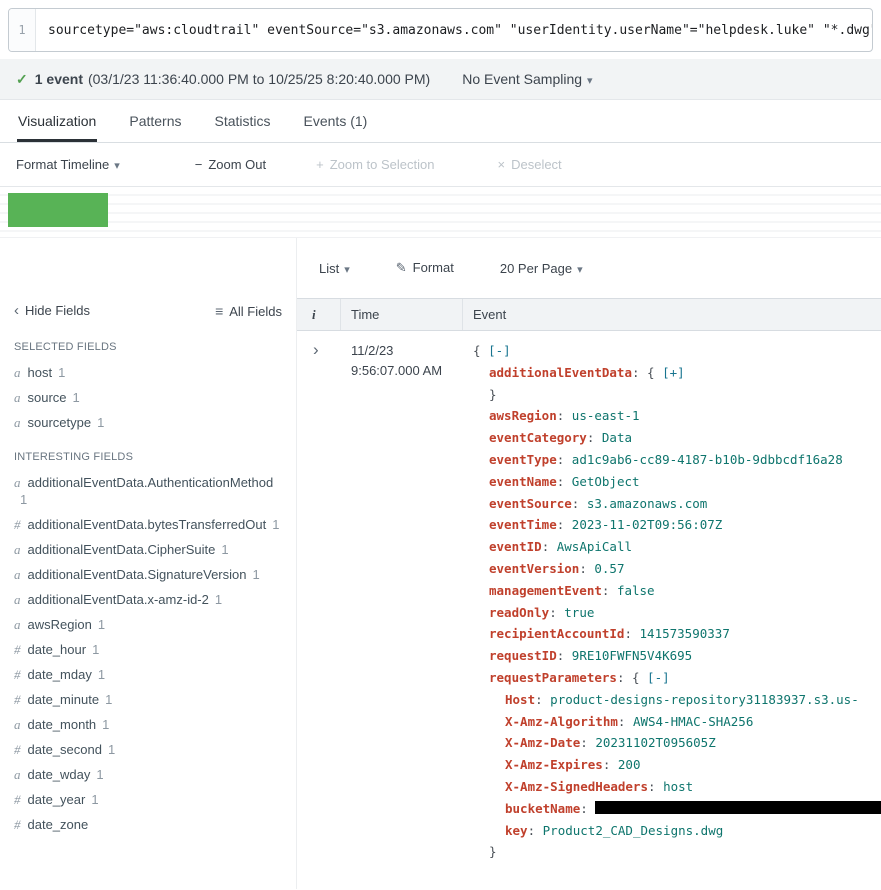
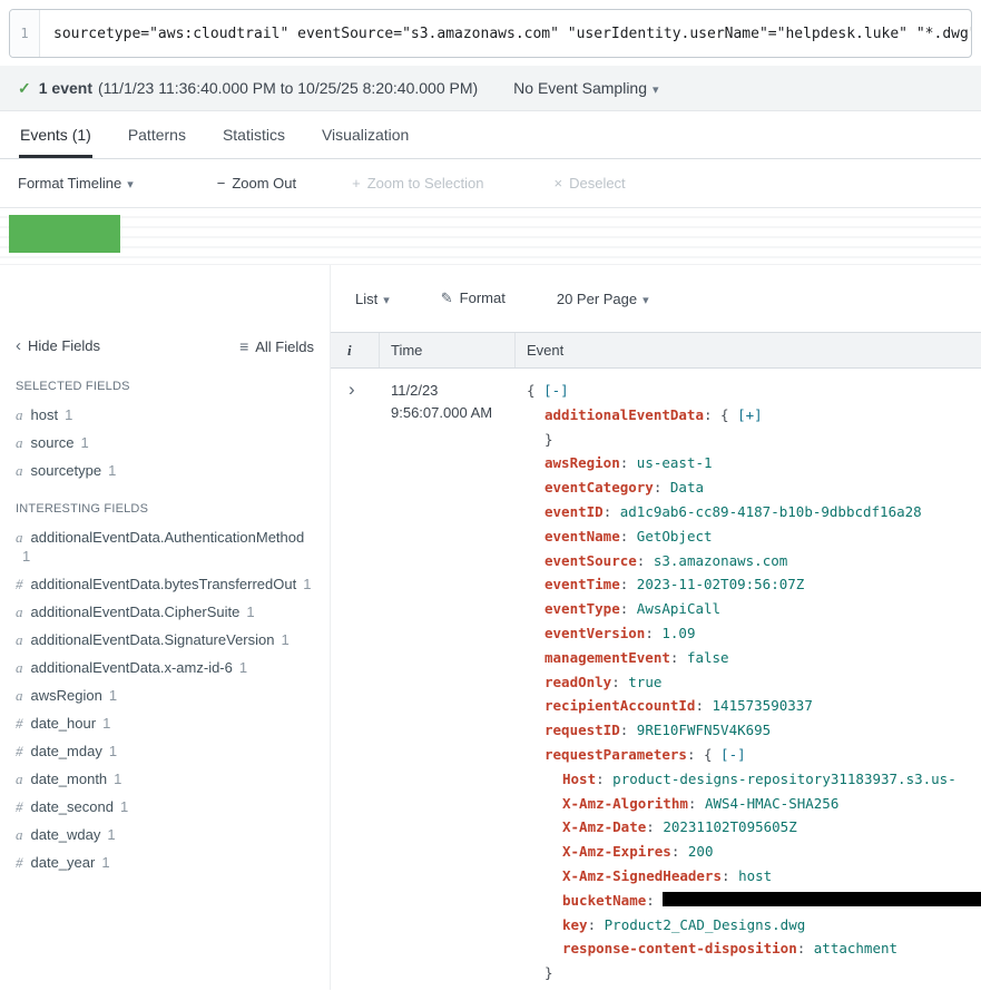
  1
  sourcetype="aws:cloudtrail" eventSource="s3.amazonaws.com" "userIdentity.userName"="helpdesk.luke" "*.dwg
  1 event
- (03/1/23 11:36:40.000 PM to 10/25/25 8:20:40.000 PM)
+ (11/1/23 11:36:40.000 PM to 10/25/25 8:20:40.000 PM)
  No Event Sampling
- Visualization
+ Events (1)
  Patterns
  Statistics
- Events (1)
+ Visualization
  Format Timeline
  Zoom Out
  Zoom to Selection
  Deselect
  Hide Fields
  All Fields
  SELECTED FIELDS
  a host 1
  a source 1
  a sourcetype 1
  INTERESTING FIELDS
  a additionalEventData.AuthenticationMethod1
  # additionalEventData.bytesTransferredOut 1
  a additionalEventData.CipherSuite 1
  a additionalEventData.SignatureVersion 1
- a additionalEventData.x-amz-id-2 1
+ a additionalEventData.x-amz-id-6 1
  a awsRegion 1
  # date_hour 1
  # date_mday 1
- # date_minute 1
  a date_month 1
  # date_second 1
  a date_wday 1
  # date_year 1
- # date_zone
  List
  Format
  20 Per Page
  i
  Time
  Event
  11/2/23
  9:56:07.000 AM
  { [-]
  additionalEventData: { [+]
  }
  awsRegion: us-east-1
  eventCategory: Data
- eventType: ad1c9ab6-cc89-4187-b10b-9dbbcdf16a28
+ eventID: ad1c9ab6-cc89-4187-b10b-9dbbcdf16a28
  eventName: GetObject
  eventSource: s3.amazonaws.com
  eventTime: 2023-11-02T09:56:07Z
- eventID: AwsApiCall
+ eventType: AwsApiCall
- eventVersion: 0.57
+ eventVersion: 1.09
  managementEvent: false
  readOnly: true
  recipientAccountId: 141573590337
  requestID: 9RE10FWFN5V4K695
  requestParameters: { [-]
  Host: product-designs-repository31183937.s3.us-
  X-Amz-Algorithm: AWS4-HMAC-SHA256
  X-Amz-Date: 20231102T095605Z
  X-Amz-Expires: 200
  X-Amz-SignedHeaders: host
  bucketName:
  key: Product2_CAD_Designs.dwg
+ response-content-disposition: attachment
  }
